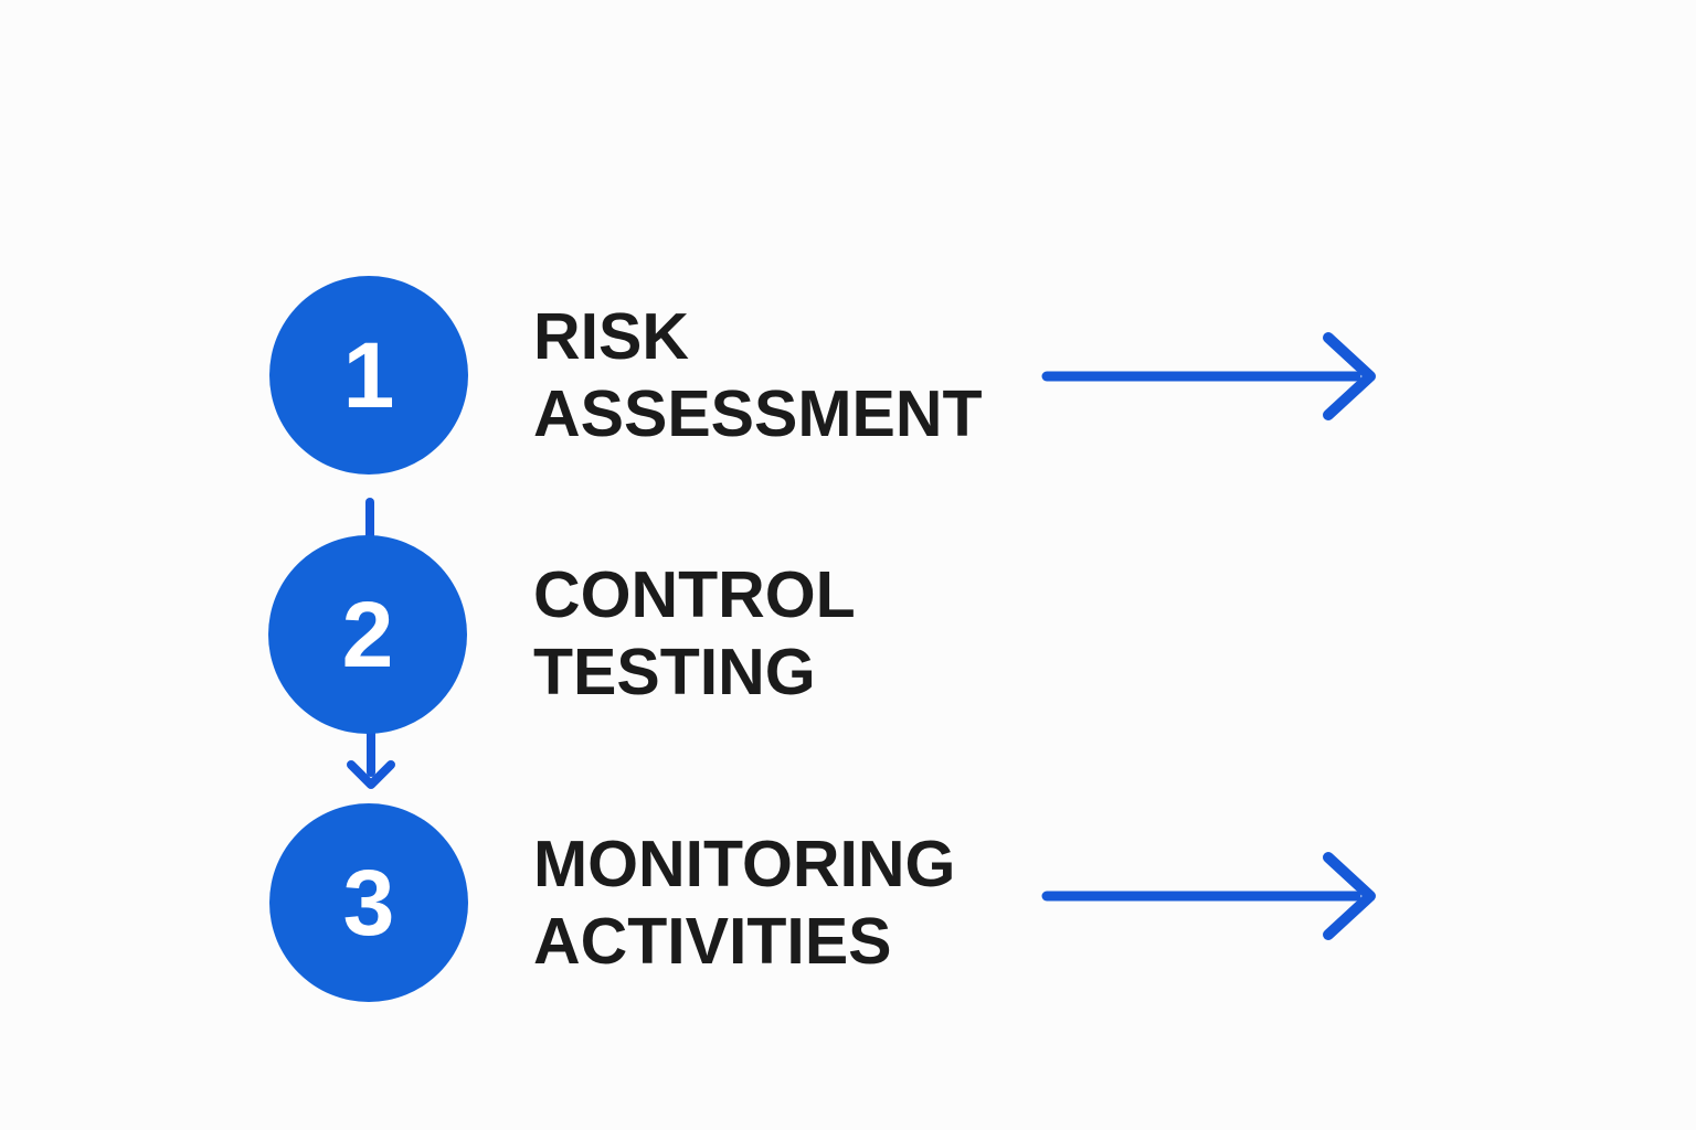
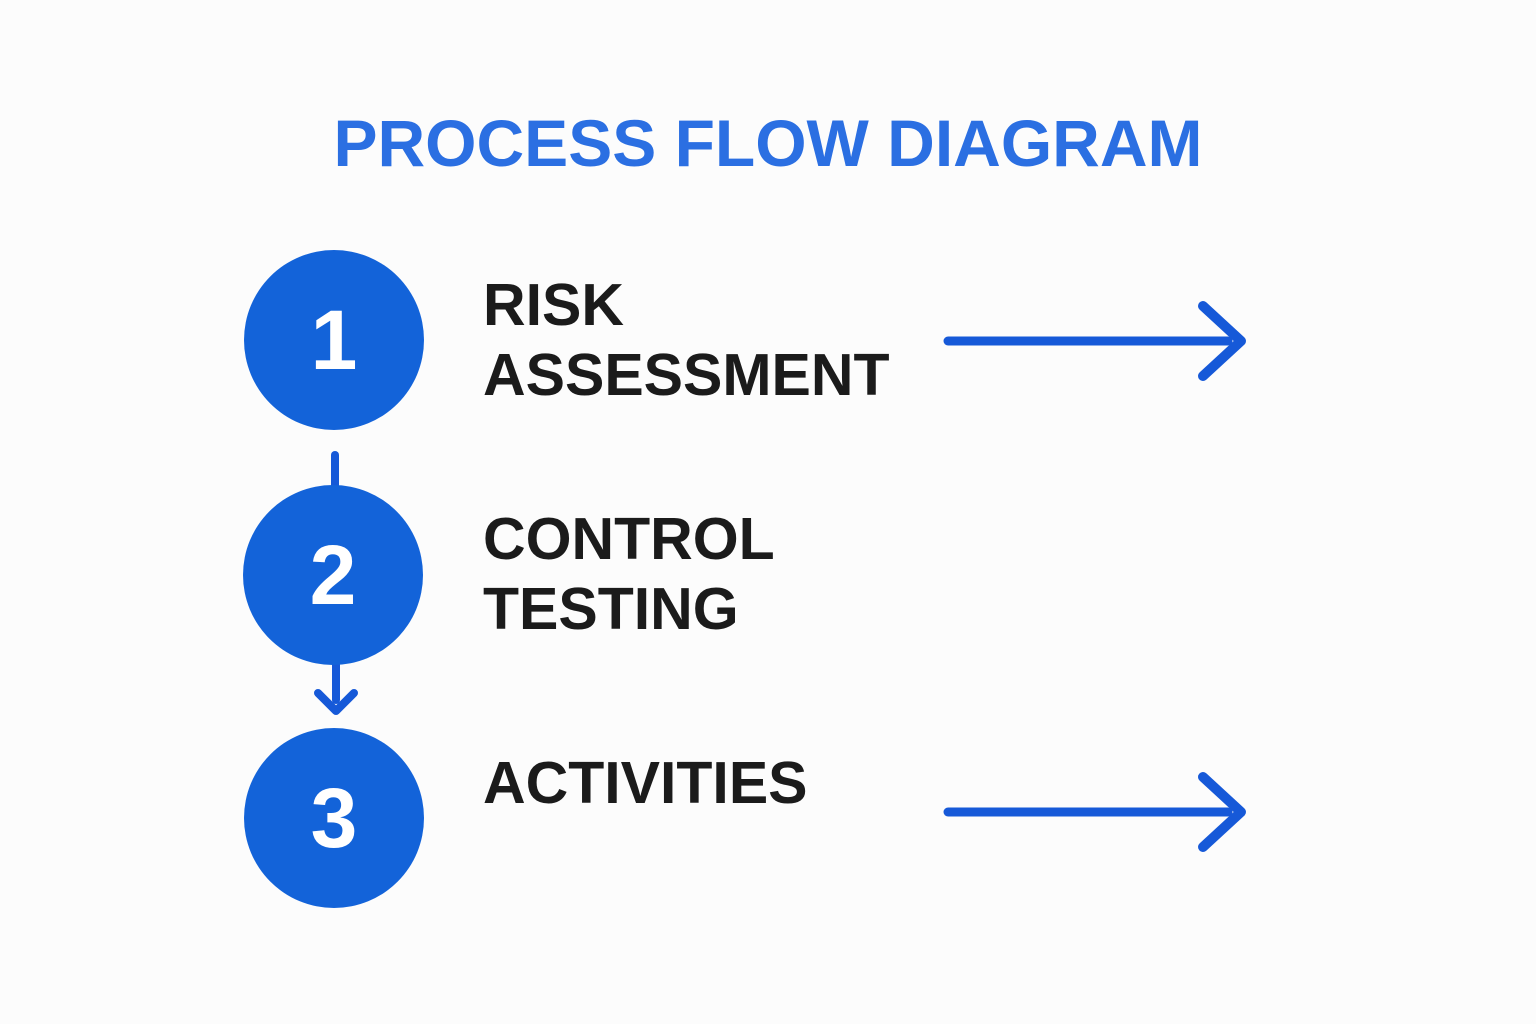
+ PROCESS FLOW DIAGRAM
  1
  RISK
  ASSESSMENT
  2
  CONTROL
  TESTING
  3
- MONITORING
  ACTIVITIES
